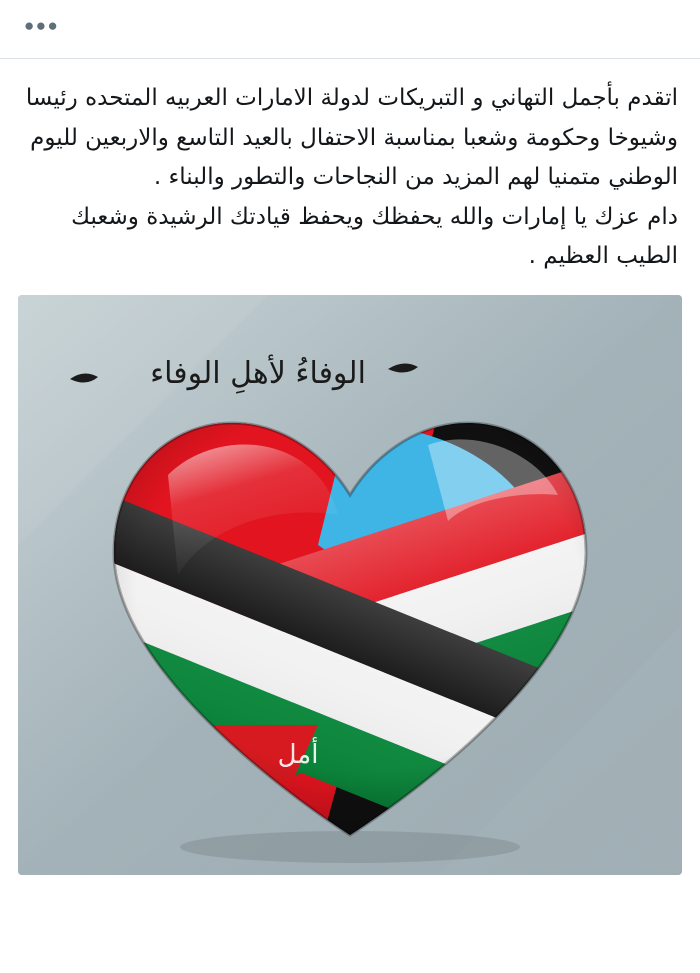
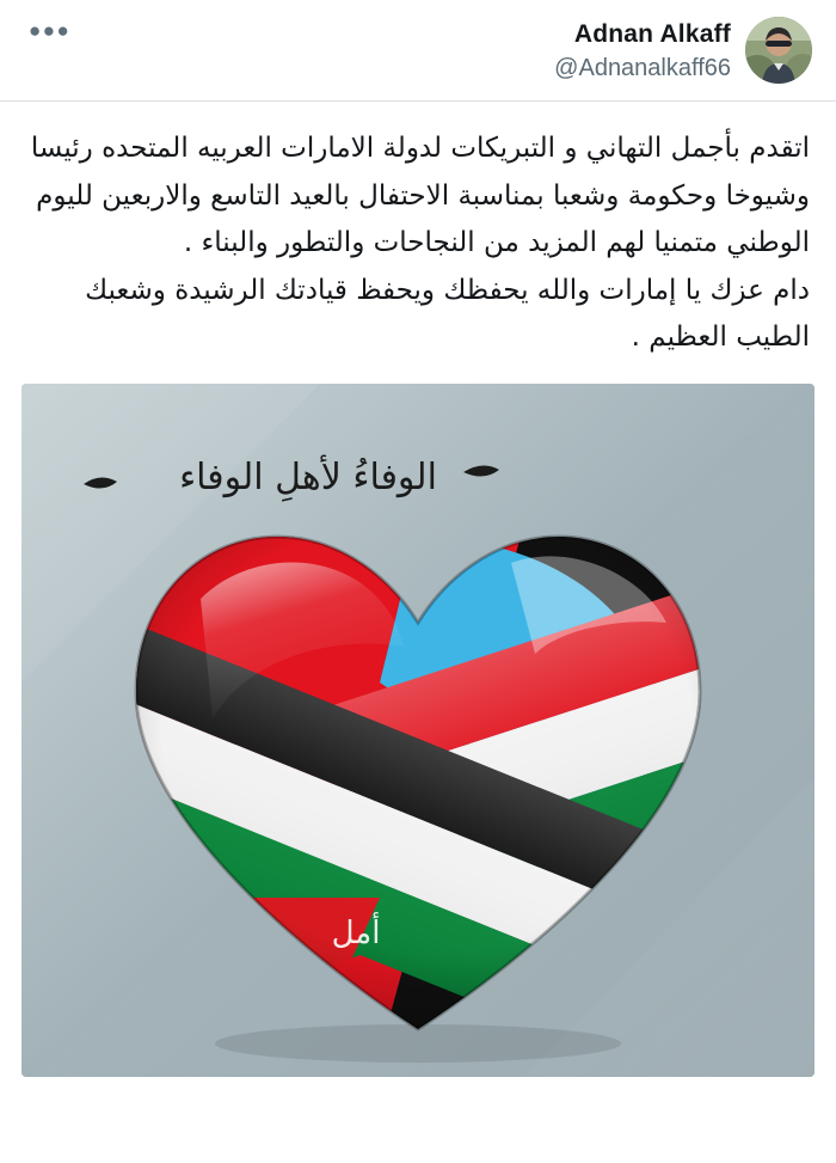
  ●●●
+ Adnan Alkaff
+ @Adnanalkaff66
  اتقدم بأجمل التهاني و التبريكات لدولة الامارات العربيه المتحده رئيسا وشيوخا وحكومة وشعبا بمناسبة الاحتفال بالعيد التاسع والاربعين لليوم الوطني متمنيا لهم المزيد من النجاحات والتطور والبناء .
  دام عزك يا إمارات والله يحفظك ويحفظ قيادتك الرشيدة وشعبك الطيب العظيم .
  الوفاءُ لأهلِ الوفاء
  أمل
